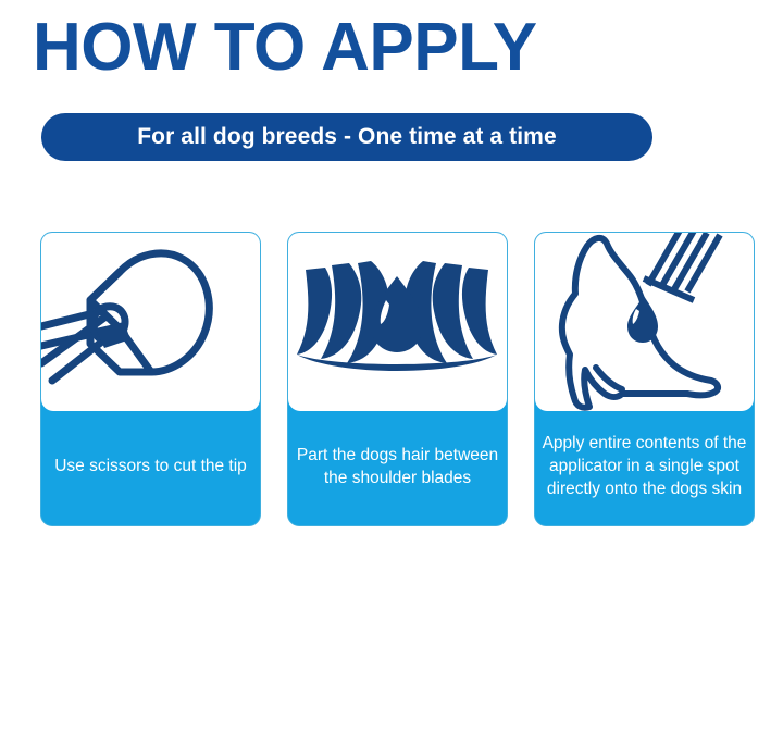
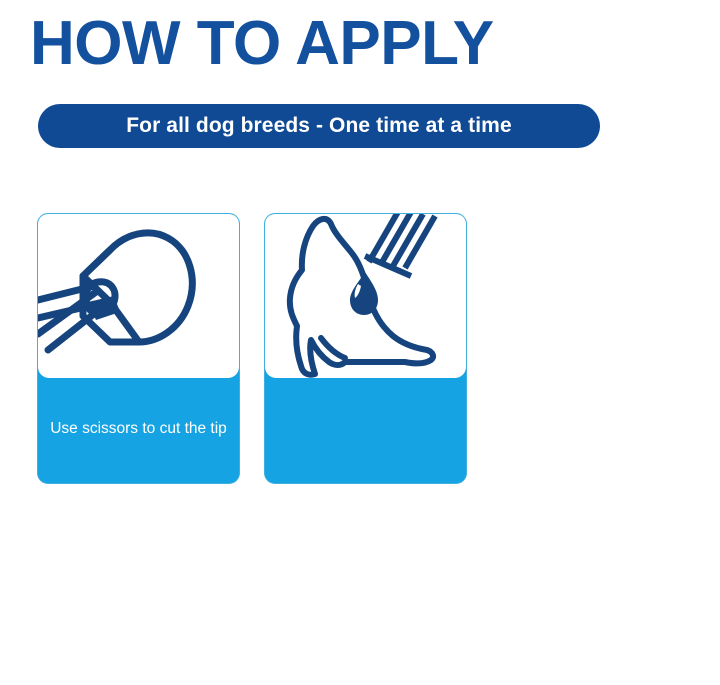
  HOW TO APPLY
  For all dog breeds - One time at a time
  Use scissors to cut the tip
- Part the dogs hair between the shoulder blades
- Apply entire contents of the applicator in a single spot directly onto the dogs skin
